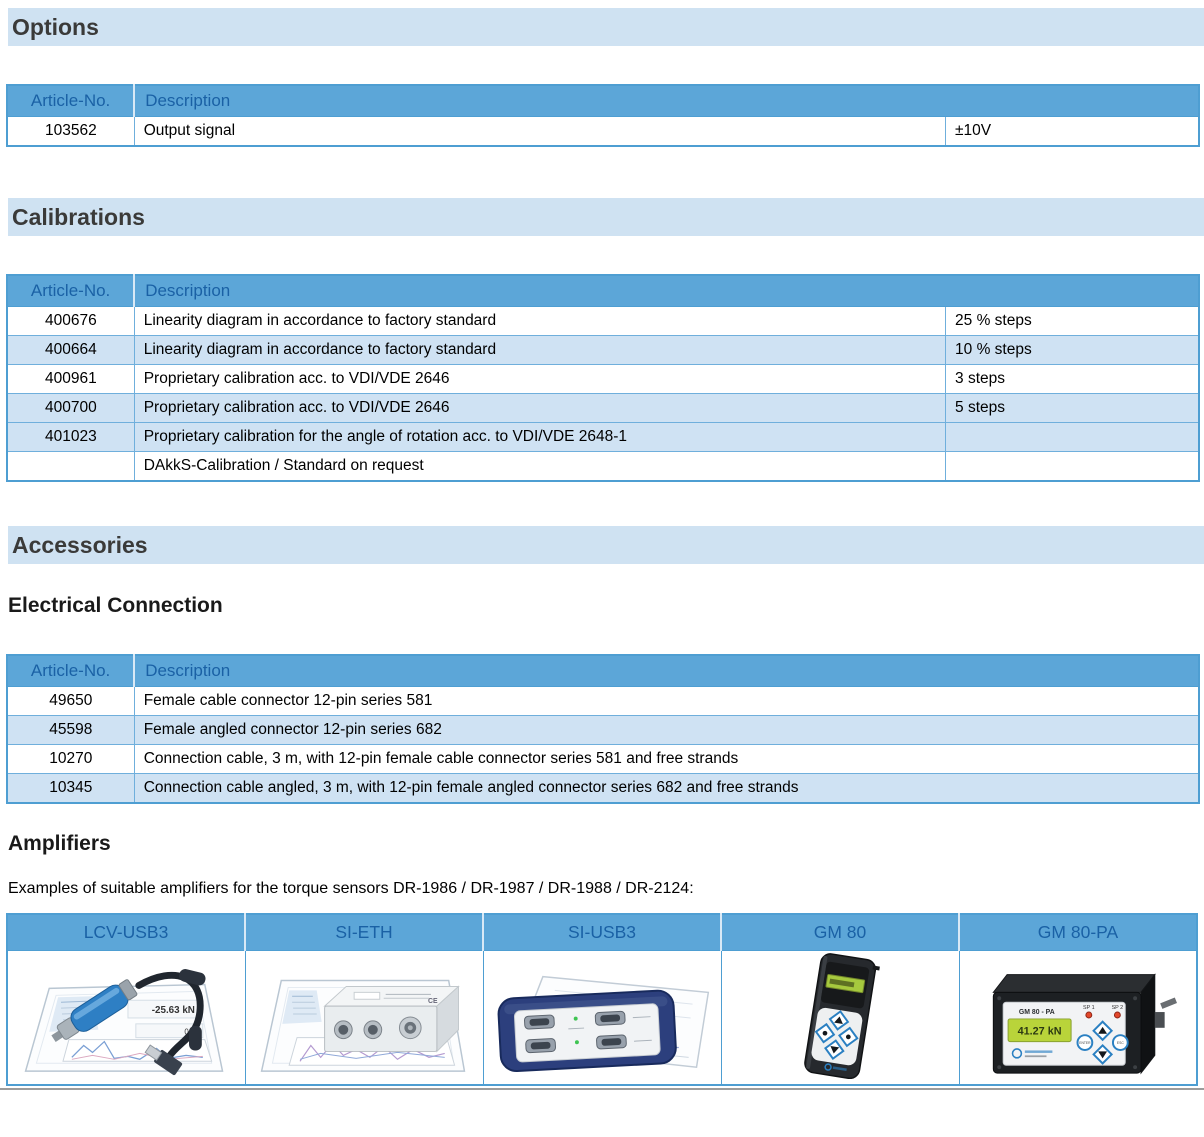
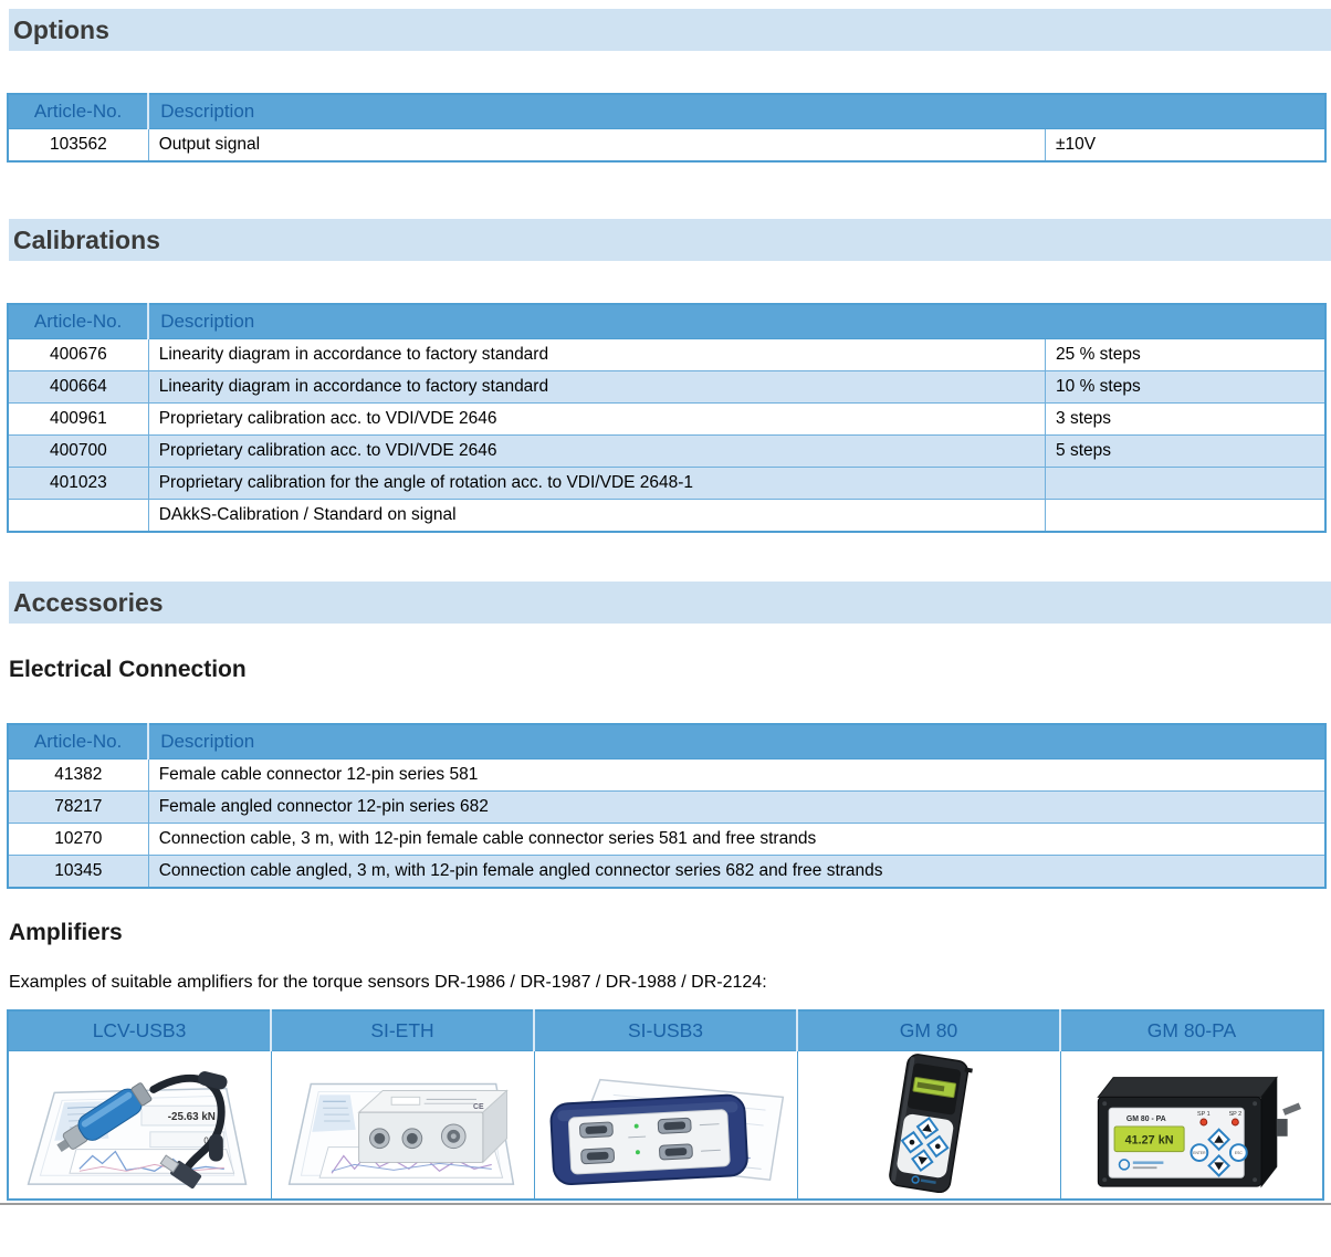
  Options
  Article-No.	Description
  103562	Output signal	±10V
  Calibrations
  Article-No.	Description
  400676	Linearity diagram in accordance to factory standard	25 % steps
  400664	Linearity diagram in accordance to factory standard	10 % steps
  400961	Proprietary calibration acc. to VDI/VDE 2646	3 steps
  400700	Proprietary calibration acc. to VDI/VDE 2646	5 steps
  401023	Proprietary calibration for the angle of rotation acc. to VDI/VDE 2648-1
- 	DAkkS-Calibration / Standard on request
+ 	DAkkS-Calibration / Standard on signal
  Accessories
  Electrical Connection
  Article-No.	Description
- 49650	Female cable connector 12-pin series 581
+ 41382	Female cable connector 12-pin series 581
- 45598	Female angled connector 12-pin series 682
+ 78217	Female angled connector 12-pin series 682
  10270	Connection cable, 3 m, with 12-pin female cable connector series 581 and free strands
  10345	Connection cable angled, 3 m, with 12-pin female angled connector series 682 and free strands
  Amplifiers
  Examples of suitable amplifiers for the torque sensors DR-1986 / DR-1987 / DR-1988 / DR-2124:
  LCV-USB3	SI-ETH	SI-USB3	GM 80	GM 80-PA
